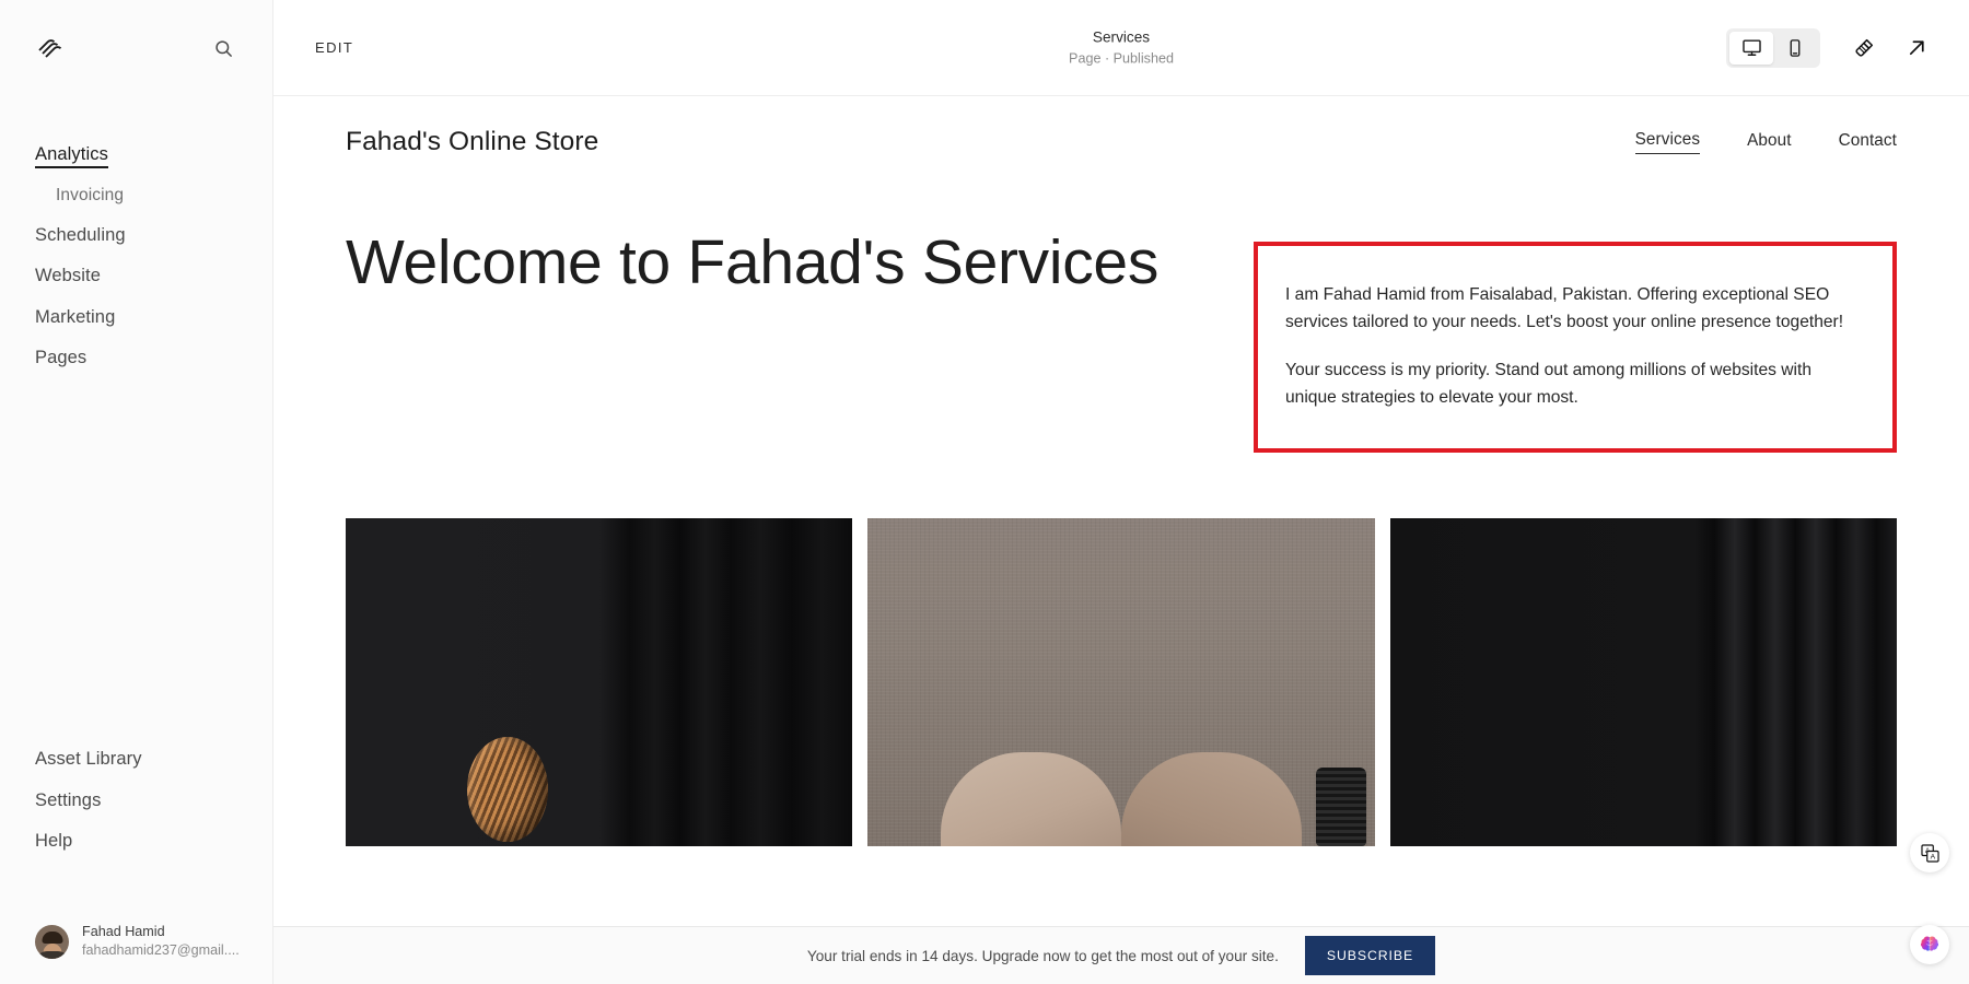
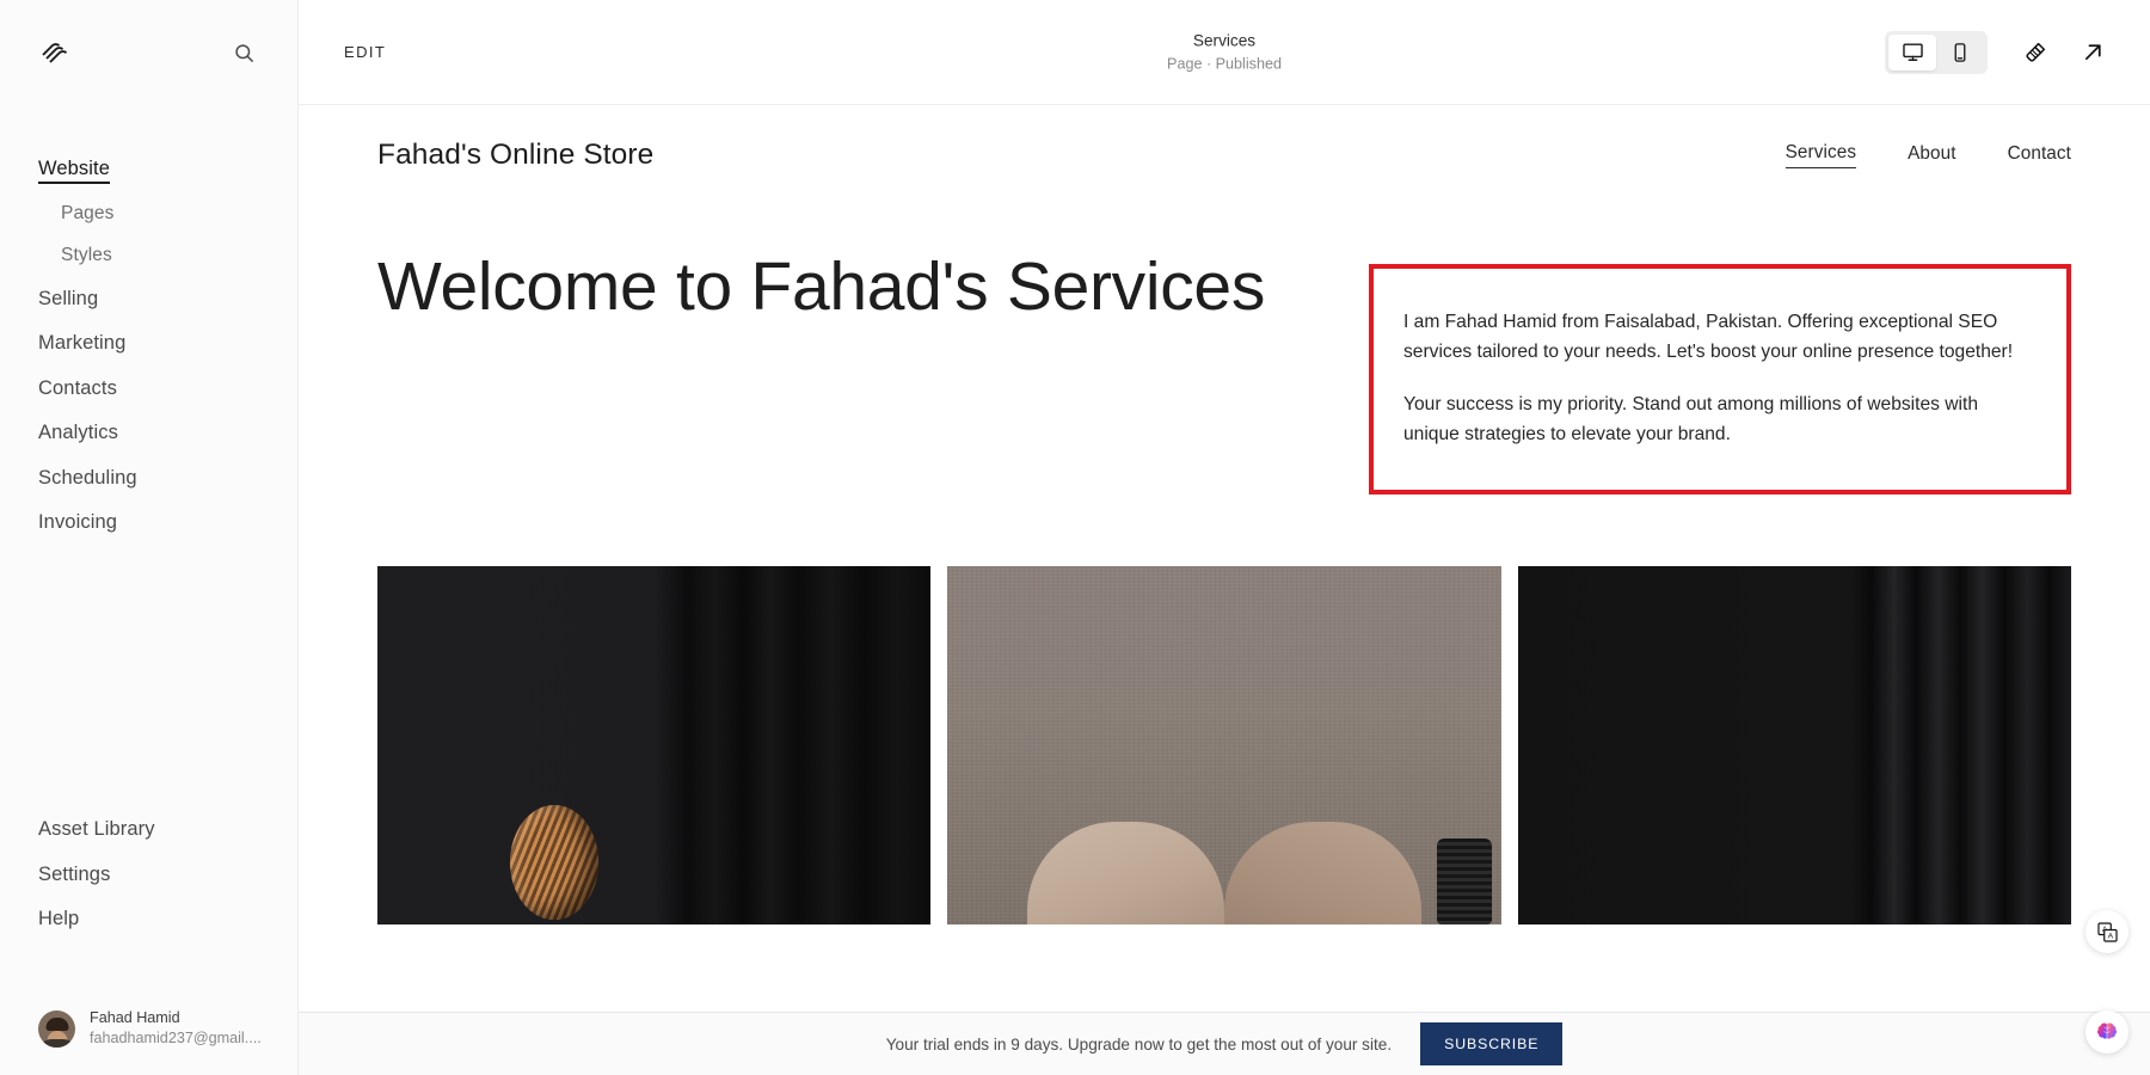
- Analytics
+ Website
- Invoicing
+ Pages
+ Styles
+ Selling
- Scheduling
+ Marketing
+ Contacts
- Website
+ Analytics
- Marketing
+ Scheduling
- Pages
+ Invoicing
  Asset Library
  Settings
  Help
  Fahad Hamid
  fahadhamid237@gmail....
  EDIT
  Services
  Page · Published
  Fahad's Online Store
  Services
  About
  Contact
  Welcome to Fahad's Services
  I am Fahad Hamid from Faisalabad, Pakistan. Offering exceptional SEO services tailored to your needs. Let's boost your online presence together!
- Your success is my priority. Stand out among millions of websites with unique strategies to elevate your most.
+ Your success is my priority. Stand out among millions of websites with unique strategies to elevate your brand.
- Your trial ends in 14 days. Upgrade now to get the most out of your site.
+ Your trial ends in 9 days. Upgrade now to get the most out of your site.
  SUBSCRIBE
